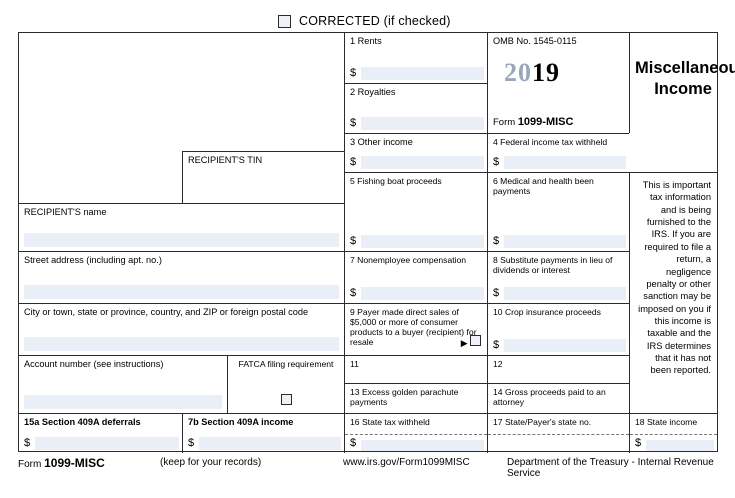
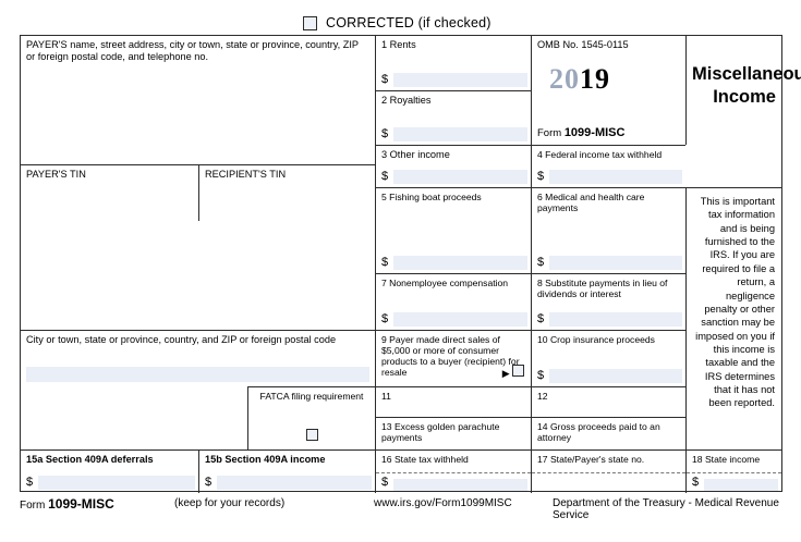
  CORRECTED (if checked)
+ PAYER'S name, street address, city or town, state or province, country, ZIP or foreign postal code, and telephone no.
+ PAYER'S TIN
  RECIPIENT'S TIN
- RECIPIENT'S name
- Street address (including apt. no.)
  City or town, state or province, country, and ZIP or foreign postal code
- Account number (see instructions)
  FATCA filing requirement
  15a Section 409A deferrals
  $
- 7b Section 409A income
+ 15b Section 409A income
  $
  1 Rents
  $
  2 Royalties
  $
  3 Other income
  $
  5 Fishing boat proceeds
  $
  7 Nonemployee compensation
  $
  9 Payer made direct sales of $5,000 or more of consumer products to a buyer (recipient) for resale
  ▶
  11
  13 Excess golden parachute payments
  16 State tax withheld
  $
  OMB No. 1545-0115
  2019
  Form 1099-MISC
  4 Federal income tax withheld
  $
- 6 Medical and health been payments
+ 6 Medical and health care payments
  $
  8 Substitute payments in lieu of dividends or interest
  $
  10 Crop insurance proceeds
  $
  12
  14 Gross proceeds paid to an attorney
  17 State/Payer's state no.
  Miscellaneou
  Income
  This is important tax information and is being furnished to the IRS. If you are required to file a return, a negligence penalty or other sanction may be imposed on you if this income is taxable and the IRS determines that it has not been reported.
  18 State income
  $
  Form 1099-MISC
  (keep for your records)
  www.irs.gov/Form1099MISC
- Department of the Treasury - Internal Revenue Service
+ Department of the Treasury - Medical Revenue Service
